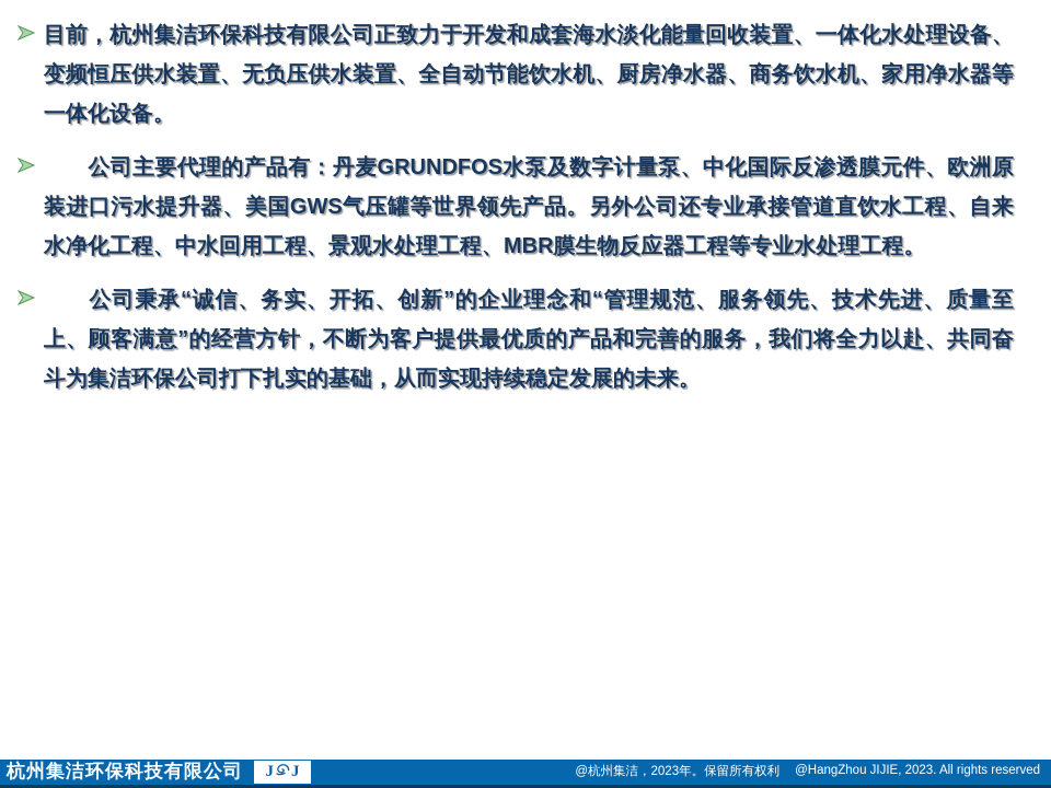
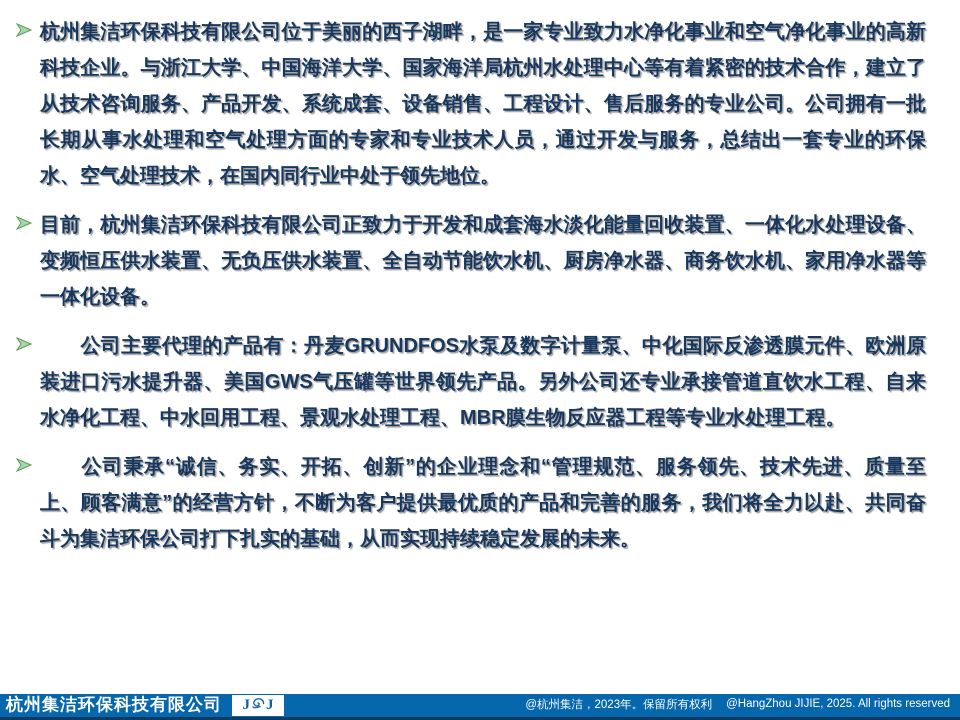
+ 杭州集洁环保科技有限公司位于美丽的西子湖畔，是一家专业致力水净化事业和空气净化事业的高新科技企业。与浙江大学、中国海洋大学、国家海洋局杭州水处理中心等有着紧密的技术合作，建立了从技术咨询服务、产品开发、系统成套、设备销售、工程设计、售后服务的专业公司。公司拥有一批长期从事水处理和空气处理方面的专家和专业技术人员，通过开发与服务，总结出一套专业的环保水、空气处理技术，在国内同行业中处于领先地位。
  目前，杭州集洁环保科技有限公司正致力于开发和成套海水淡化能量回收装置、一体化水处理设备、变频恒压供水装置、无负压供水装置、全自动节能饮水机、厨房净水器、商务饮水机、家用净水器等一体化设备。
  公司主要代理的产品有：丹麦GRUNDFOS水泵及数字计量泵、中化国际反渗透膜元件、欧洲原装进口污水提升器、美国GWS气压罐等世界领先产品。另外公司还专业承接管道直饮水工程、自来水净化工程、中水回用工程、景观水处理工程、MBR膜生物反应器工程等专业水处理工程。
  公司秉承“诚信、务实、开拓、创新”的企业理念和“管理规范、服务领先、技术先进、质量至上、顾客满意”的经营方针，不断为客户提供最优质的产品和完善的服务，我们将全力以赴、共同奋斗为集洁环保公司打下扎实的基础，从而实现持续稳定发展的未来。
  杭州集洁环保科技有限公司
  J
  J
  @杭州集洁，2023年。保留所有权利
- @HangZhou JIJIE, 2023. All rights reserved
+ @HangZhou JIJIE, 2025. All rights reserved
